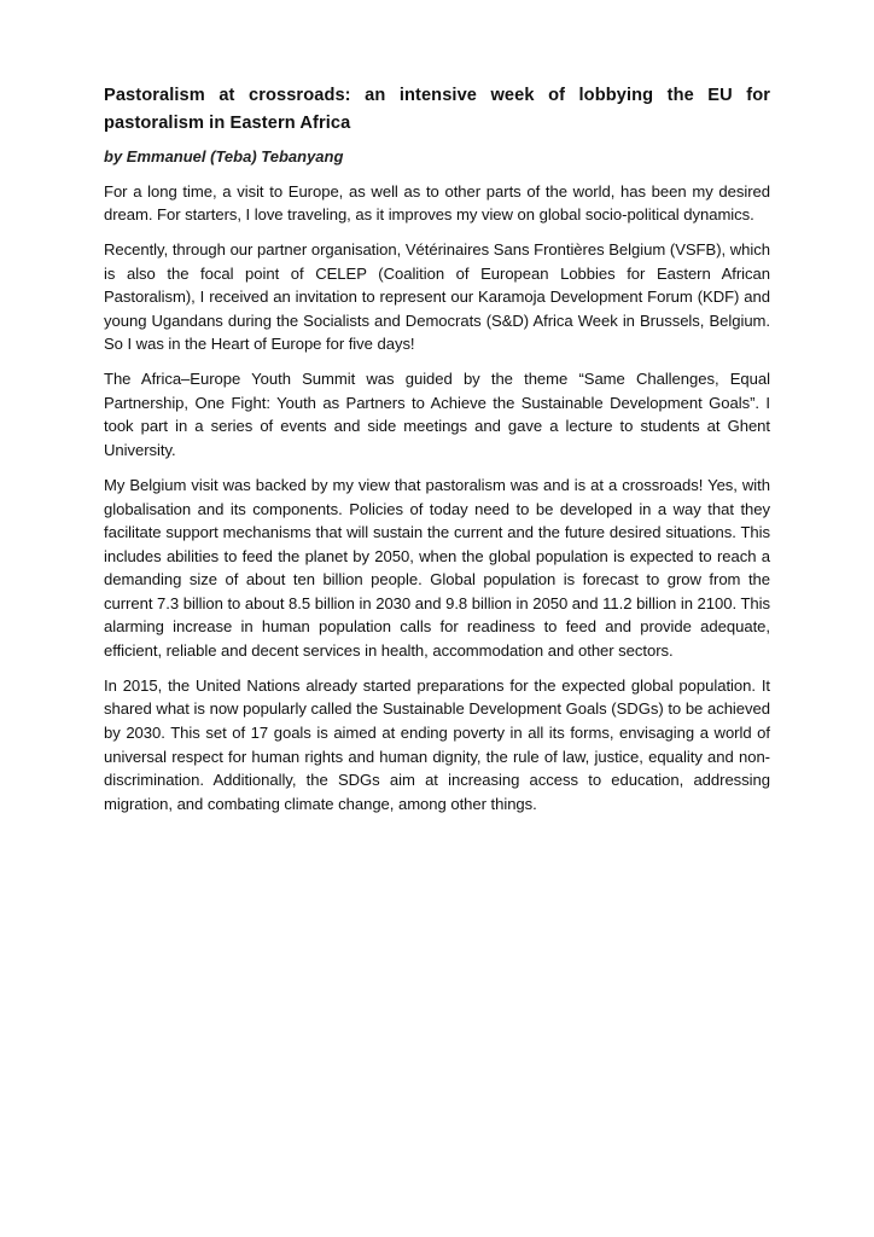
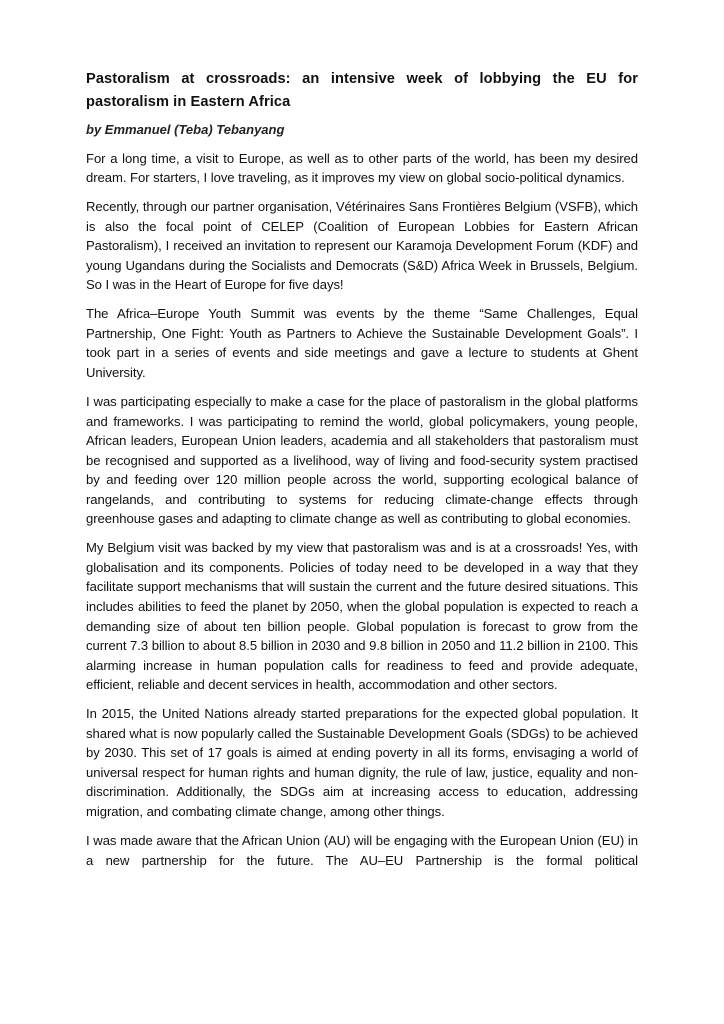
  Pastoralism at crossroads: an intensive week of lobbying the EU for pastoralism in Eastern Africa
  by Emmanuel (Teba) Tebanyang
  For a long time, a visit to Europe, as well as to other parts of the world, has been my desired dream. For starters, I love traveling, as it improves my view on global socio-political dynamics.
  Recently, through our partner organisation, Vétérinaires Sans Frontières Belgium (VSFB), which is also the focal point of CELEP (Coalition of European Lobbies for Eastern African Pastoralism), I received an invitation to represent our Karamoja Development Forum (KDF) and young Ugandans during the Socialists and Democrats (S&D) Africa Week in Brussels, Belgium. So I was in the Heart of Europe for five days!
- The Africa–Europe Youth Summit was guided by the theme “Same Challenges, Equal Partnership, One Fight: Youth as Partners to Achieve the Sustainable Development Goals”. I took part in a series of events and side meetings and gave a lecture to students at Ghent University.
+ The Africa–Europe Youth Summit was events by the theme “Same Challenges, Equal Partnership, One Fight: Youth as Partners to Achieve the Sustainable Development Goals”. I took part in a series of events and side meetings and gave a lecture to students at Ghent University.
+ I was participating especially to make a case for the place of pastoralism in the global platforms and frameworks. I was participating to remind the world, global policymakers, young people, African leaders, European Union leaders, academia and all stakeholders that pastoralism must be recognised and supported as a livelihood, way of living and food-security system practised by and feeding over 120 million people across the world, supporting ecological balance of rangelands, and contributing to systems for reducing climate-change effects through greenhouse gases and adapting to climate change as well as contributing to global economies.
  My Belgium visit was backed by my view that pastoralism was and is at a crossroads! Yes, with globalisation and its components. Policies of today need to be developed in a way that they facilitate support mechanisms that will sustain the current and the future desired situations. This includes abilities to feed the planet by 2050, when the global population is expected to reach a demanding size of about ten billion people. Global population is forecast to grow from the current 7.3 billion to about 8.5 billion in 2030 and 9.8 billion in 2050 and 11.2 billion in 2100. This alarming increase in human population calls for readiness to feed and provide adequate, efficient, reliable and decent services in health, accommodation and other sectors.
  In 2015, the United Nations already started preparations for the expected global population. It shared what is now popularly called the Sustainable Development Goals (SDGs) to be achieved by 2030. This set of 17 goals is aimed at ending poverty in all its forms, envisaging a world of universal respect for human rights and human dignity, the rule of law, justice, equality and non-discrimination. Additionally, the SDGs aim at increasing access to education, addressing migration, and combating climate change, among other things.
+ I was made aware that the African Union (AU) will be engaging with the European Union (EU) in a new partnership for the future. The AU–EU Partnership is the formal political
